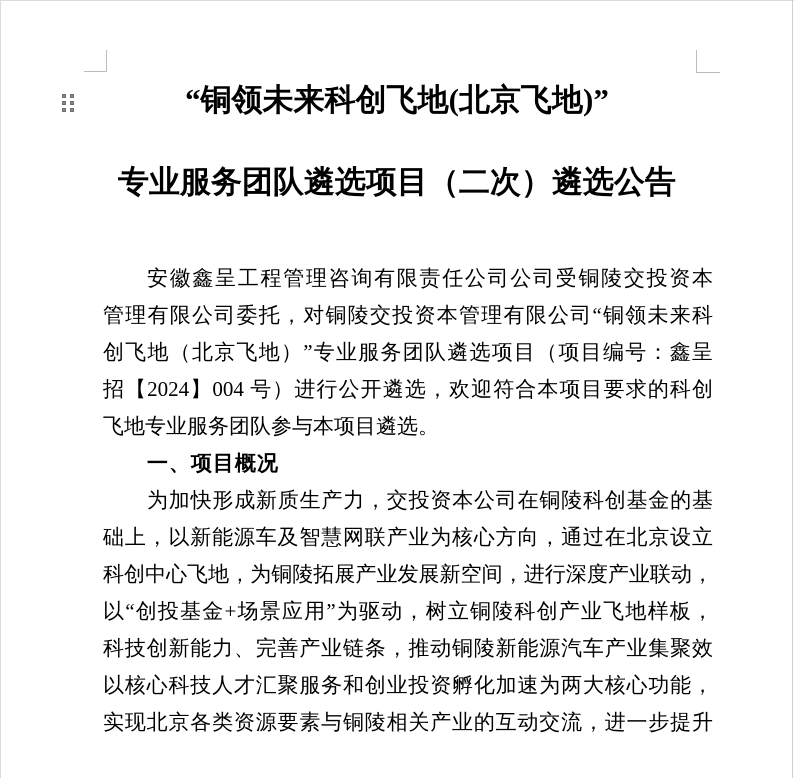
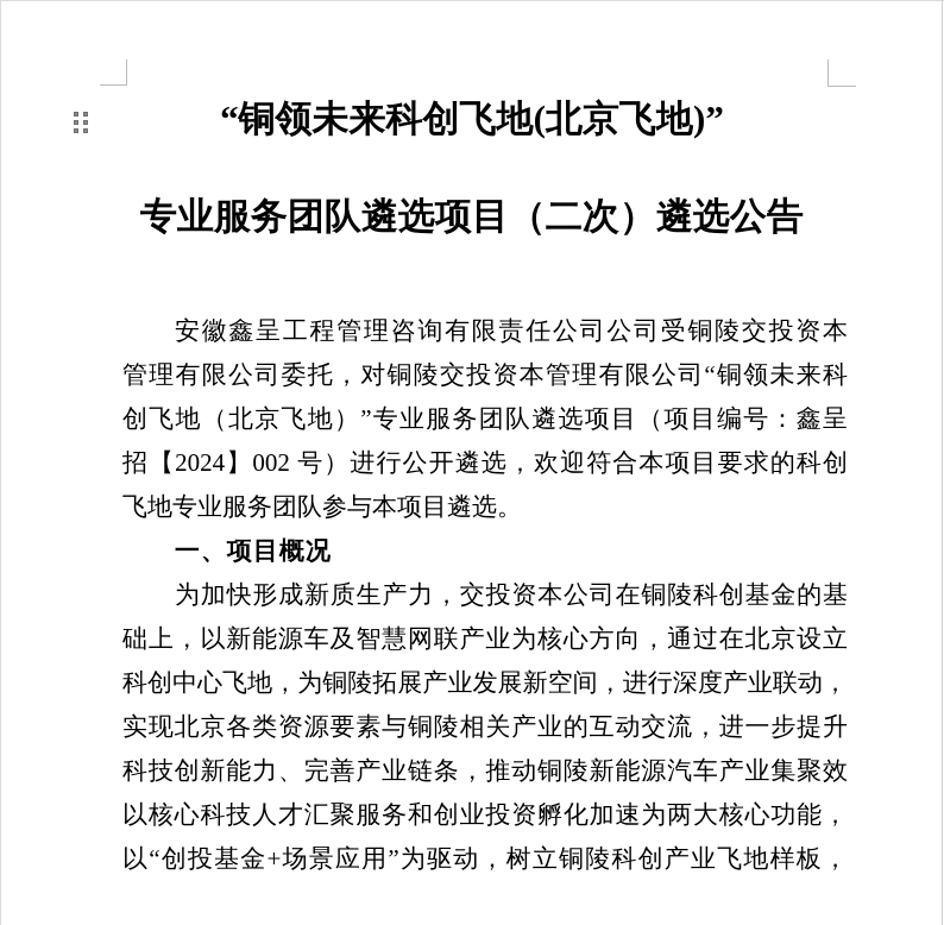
  “铜领未来科创飞地(北京飞地)”
  专业服务团队遴选项目（二次）遴选公告
  安徽鑫呈工程管理咨询有限责任公司公司受铜陵交投资本
  管理有限公司委托，对铜陵交投资本管理有限公司“铜领未来科
  创飞地（北京飞地）”专业服务团队遴选项目（项目编号：鑫呈
- 招【2024】004 号）进行公开遴选，欢迎符合本项目要求的科创
+ 招【2024】002 号）进行公开遴选，欢迎符合本项目要求的科创
  飞地专业服务团队参与本项目遴选。
  一、项目概况
  为加快形成新质生产力，交投资本公司在铜陵科创基金的基
  础上，以新能源车及智慧网联产业为核心方向，通过在北京设立
  科创中心飞地，为铜陵拓展产业发展新空间，进行深度产业联动，
- 以“创投基金+场景应用”为驱动，树立铜陵科创产业飞地样板，
+ 实现北京各类资源要素与铜陵相关产业的互动交流，进一步提升
  科技创新能力、完善产业链条，推动铜陵新能源汽车产业集聚效
  以核心科技人才汇聚服务和创业投资孵化加速为两大核心功能，
- 实现北京各类资源要素与铜陵相关产业的互动交流，进一步提升
+ 以“创投基金+场景应用”为驱动，树立铜陵科创产业飞地样板，
